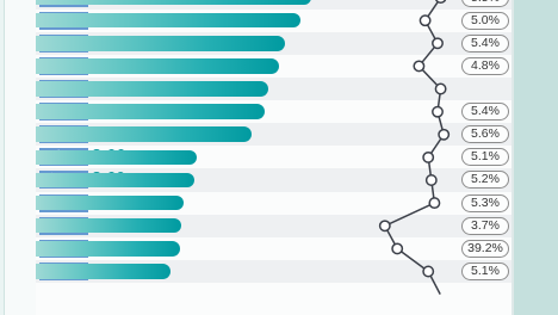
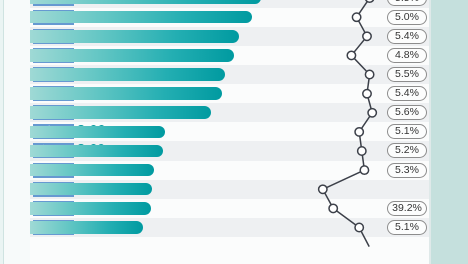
  5.0%
  5.4%
  4.8%
+ 5.5%
  5.4%
  5.6%
  5.1%
  5.2%
  5.3%
- 3.7%
  39.2%
  5.1%
